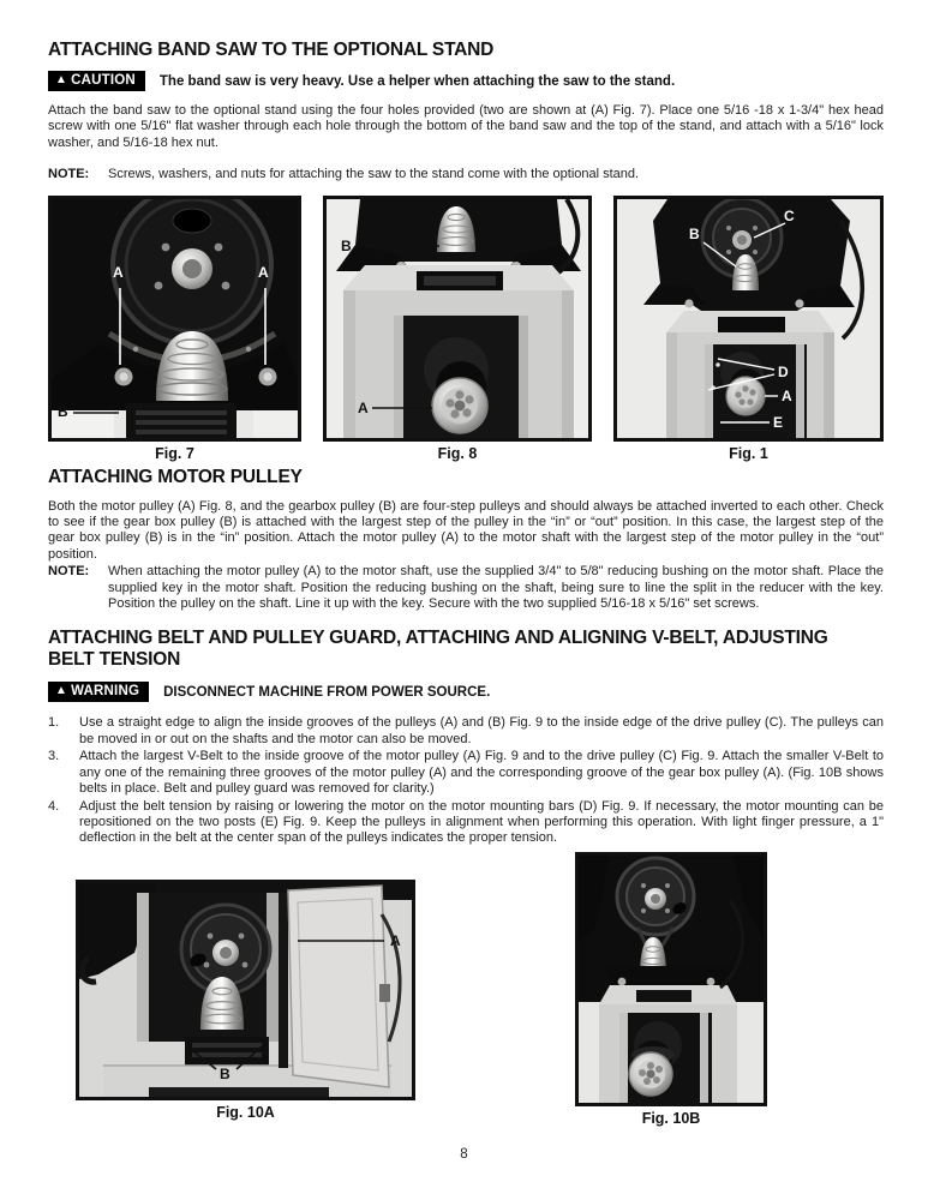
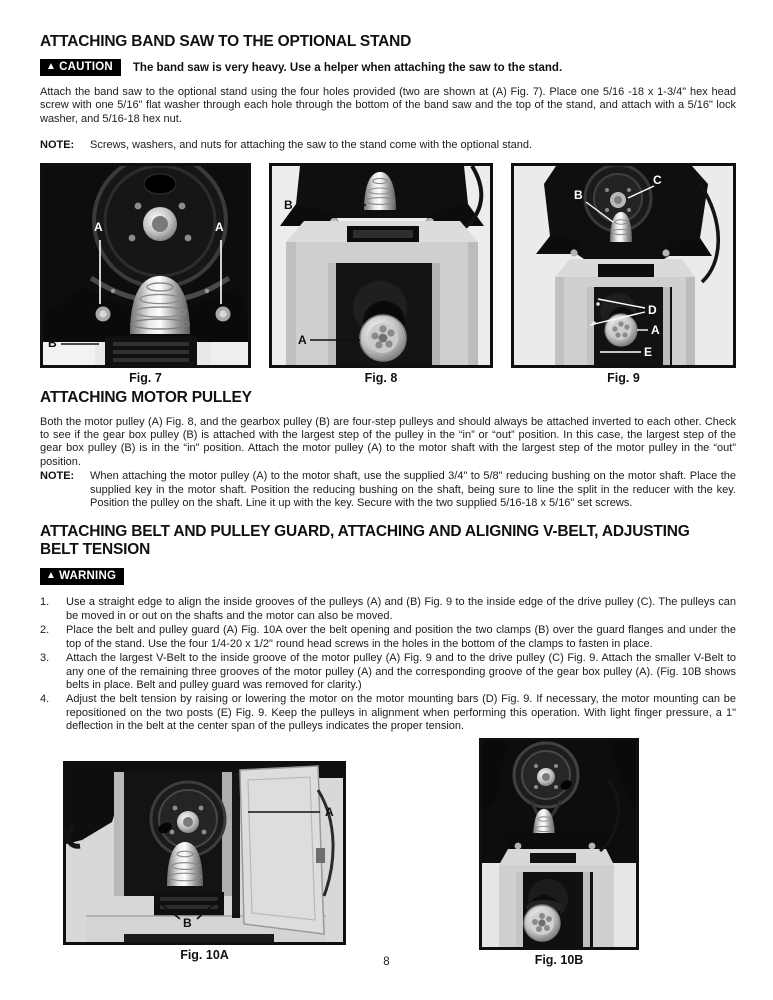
  ATTACHING BAND SAW TO THE OPTIONAL STAND
  ▲
  CAUTION
  The band saw is very heavy. Use a helper when attaching the saw to the stand.
  Attach the band saw to the optional stand using the four holes provided (two are shown at (A) Fig. 7). Place one 5/16 -18 x 1-3/4" hex head screw with one 5/16" flat washer through each hole through the bottom of the band saw and the top of the stand, and attach with a 5/16" lock washer, and 5/16-18 hex nut.
  NOTE:
  Screws, washers, and nuts for attaching the saw to the stand come with the optional stand.
  A
  A
  B
  Fig. 7
  B
  A
  Fig. 8
  C
  B
  D
  A
  E
- Fig. 1
+ Fig. 9
  ATTACHING MOTOR PULLEY
  Both the motor pulley (A) Fig. 8, and the gearbox pulley (B) are four-step pulleys and should always be attached inverted to each other. Check to see if the gear box pulley (B) is attached with the largest step of the pulley in the “in” or “out” position. In this case, the largest step of the gear box pulley (B) is in the “in” position. Attach the motor pulley (A) to the motor shaft with the largest step of the motor pulley in the “out” position.
  NOTE:
  When attaching the motor pulley (A) to the motor shaft, use the supplied 3/4" to 5/8" reducing bushing on the motor shaft. Place the supplied key in the motor shaft. Position the reducing bushing on the shaft, being sure to line the split in the reducer with the key. Position the pulley on the shaft. Line it up with the key. Secure with the two supplied 5/16-18 x 5/16" set screws.
  ATTACHING BELT AND PULLEY GUARD, ATTACHING AND ALIGNING V-BELT, ADJUSTING BELT TENSION
  ▲
  WARNING
- DISCONNECT MACHINE FROM POWER SOURCE.
  1.
  Use a straight edge to align the inside grooves of the pulleys (A) and (B) Fig. 9 to the inside edge of the drive pulley (C). The pulleys can be moved in or out on the shafts and the motor can also be moved.
+ 2.
+ Place the belt and pulley guard (A) Fig. 10A over the belt opening and position the two clamps (B) over the guard flanges and under the top of the stand. Use the four 1/4-20 x 1/2" round head screws in the holes in the bottom of the clamps to fasten in place.
  3.
  Attach the largest V-Belt to the inside groove of the motor pulley (A) Fig. 9 and to the drive pulley (C) Fig. 9. Attach the smaller V-Belt to any one of the remaining three grooves of the motor pulley (A) and the corresponding groove of the gear box pulley (A). (Fig. 10B shows belts in place. Belt and pulley guard was removed for clarity.)
  4.
  Adjust the belt tension by raising or lowering the motor on the motor mounting bars (D) Fig. 9. If necessary, the motor mounting can be repositioned on the two posts (E) Fig. 9. Keep the pulleys in alignment when performing this operation. With light finger pressure, a 1" deflection in the belt at the center span of the pulleys indicates the proper tension.
  A
  B
  Fig. 10A
  Fig. 10B
  8
